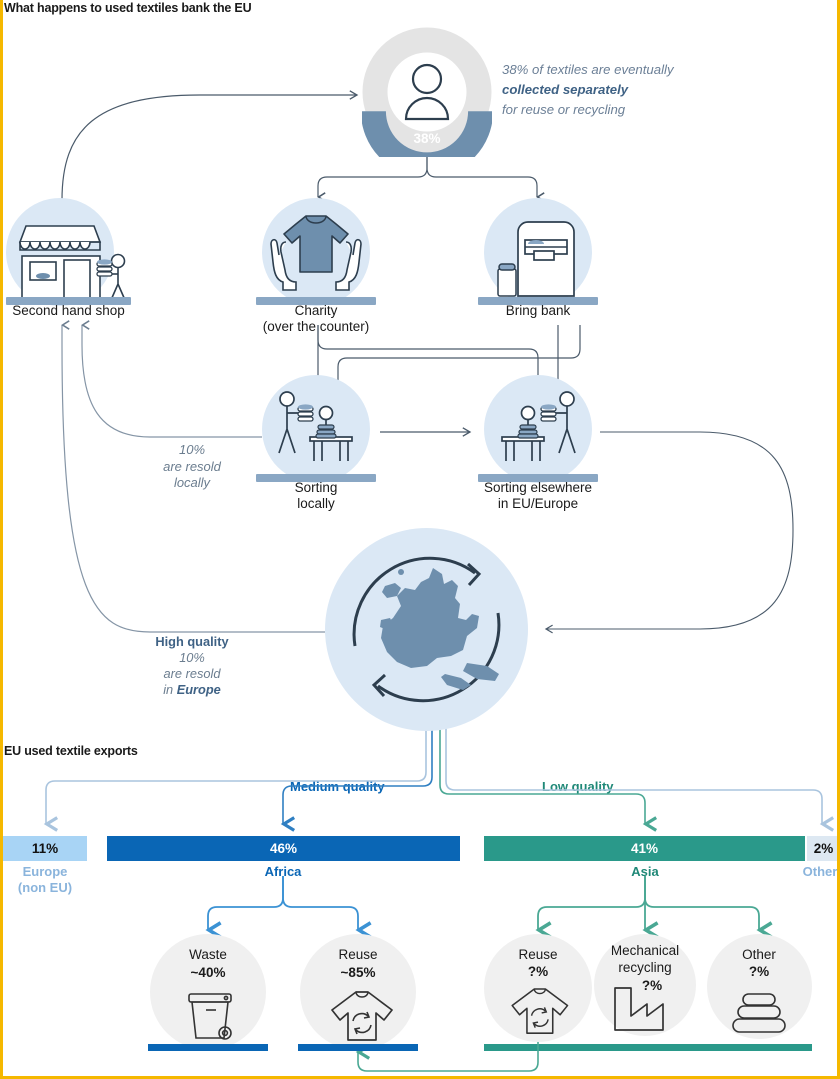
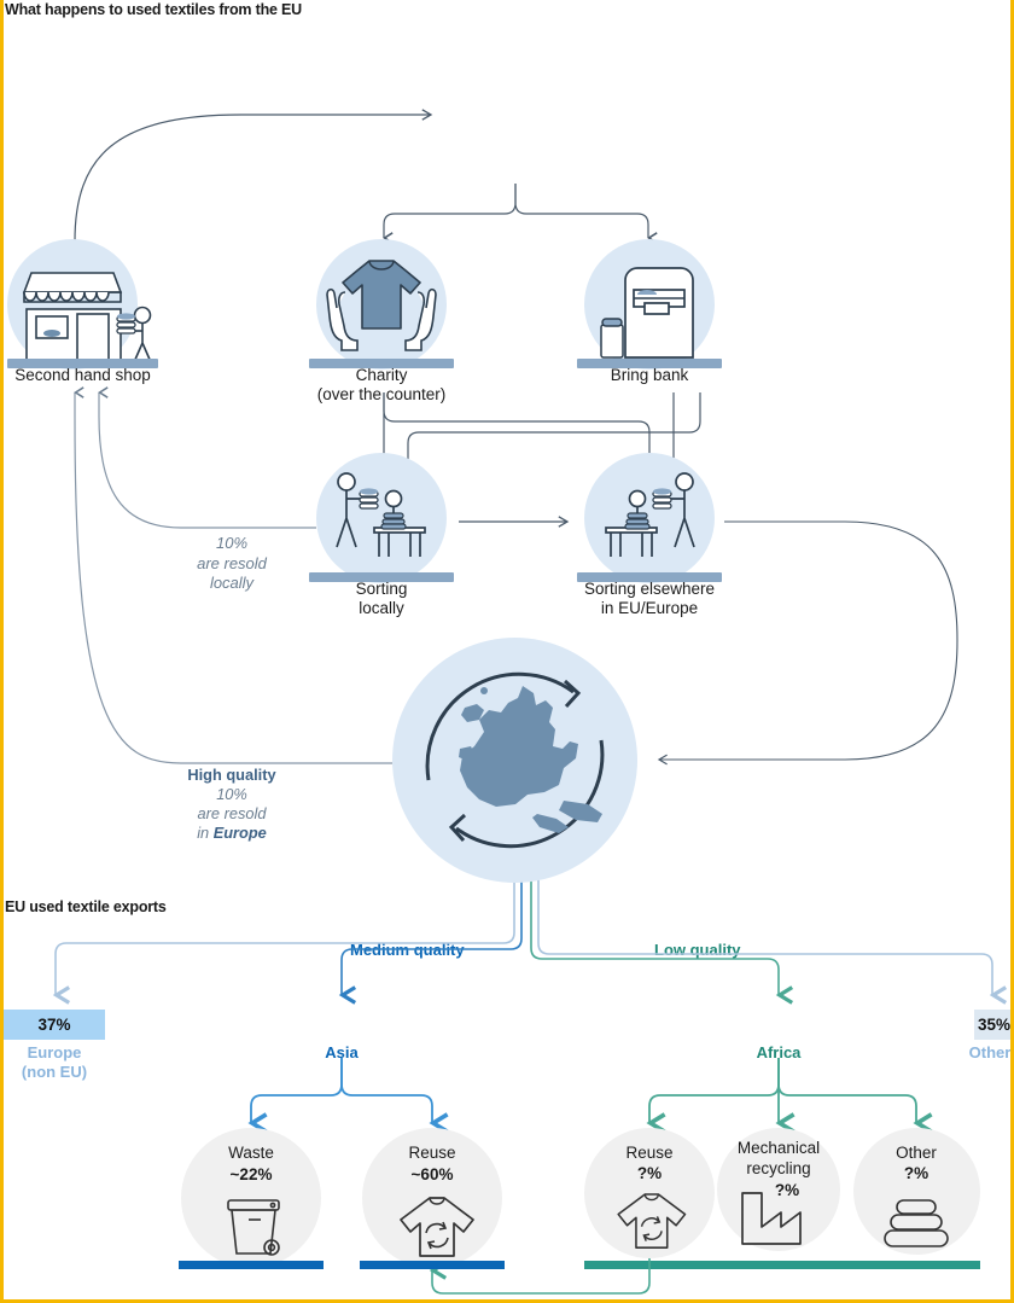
- 38%
- 38% of textiles are eventually
- collected separately
- for reuse or recycling
  Second hand shop
  Charity
  (over the counter)
  Bring bank
  Sorting
  locally
  Sorting elsewhere
  in EU/Europe
  10%
  are resold
  locally
  High quality
  10%
  are resold
  in Europe
  Low quality
- 11%
+ 37%
  Europe
  (non EU)
- 46%
- Africa
+ Asia
- 41%
- Asia
+ Africa
- 2%
+ 35%
  Other
  Waste
- ~40%
+ ~22%
  Reuse
- ~85%
+ ~60%
  Reuse
  ?%
  Mechanical
  recycling
  ?%
  Other
  ?%
- What happens to used textiles bank the EU
+ What happens to used textiles from the EU
  EU used textile exports
